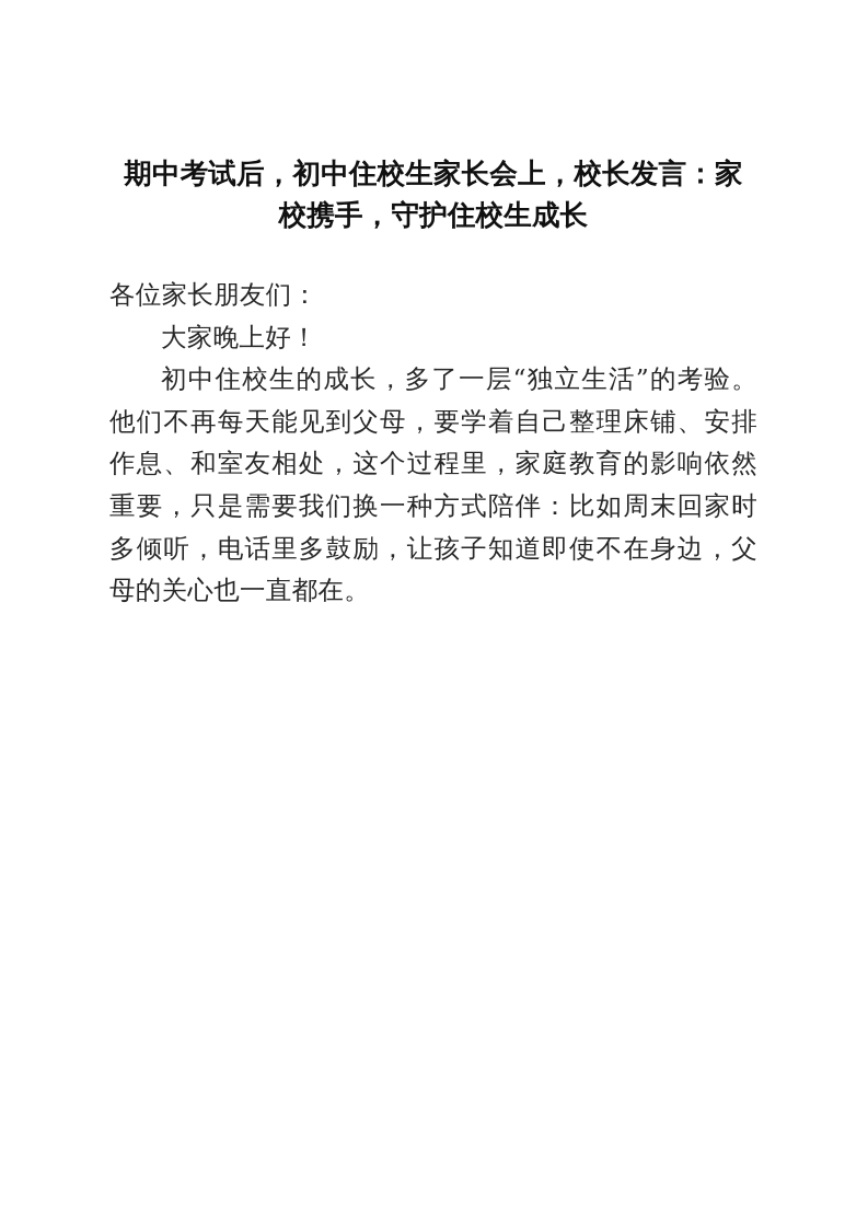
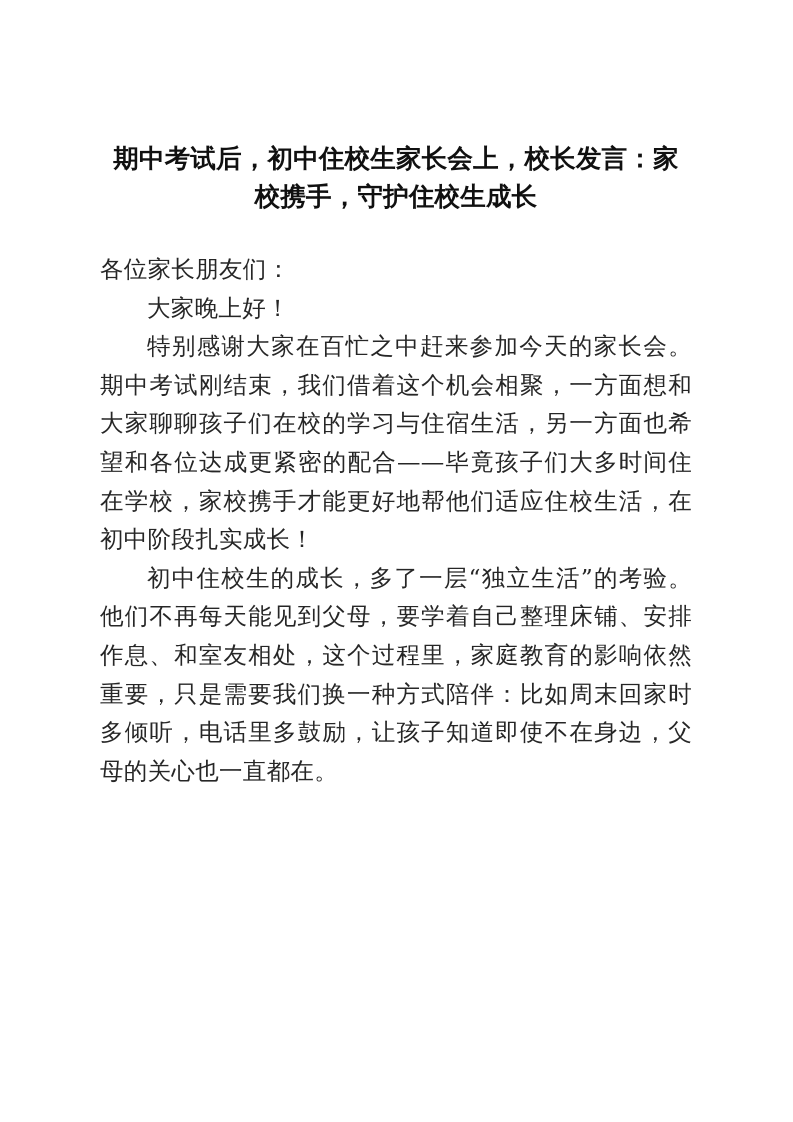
  期中考试后，初中住校生家长会上，校长发言：家校携手，守护住校生成长
  各位家长朋友们：
  大家晚上好！
+ 特别感谢大家在百忙之中赶来参加今天的家长会。期中考试刚结束，我们借着这个机会相聚，一方面想和大家聊聊孩子们在校的学习与住宿生活，另一方面也希望和各位达成更紧密的配合——毕竟孩子们大多时间住在学校，家校携手才能更好地帮他们适应住校生活，在初中阶段扎实成长！
  初中住校生的成长，多了一层“独立生活”的考验。他们不再每天能见到父母，要学着自己整理床铺、安排作息、和室友相处，这个过程里，家庭教育的影响依然重要，只是需要我们换一种方式陪伴：比如周末回家时多倾听，电话里多鼓励，让孩子知道即使不在身边，父母的关心也一直都在。
